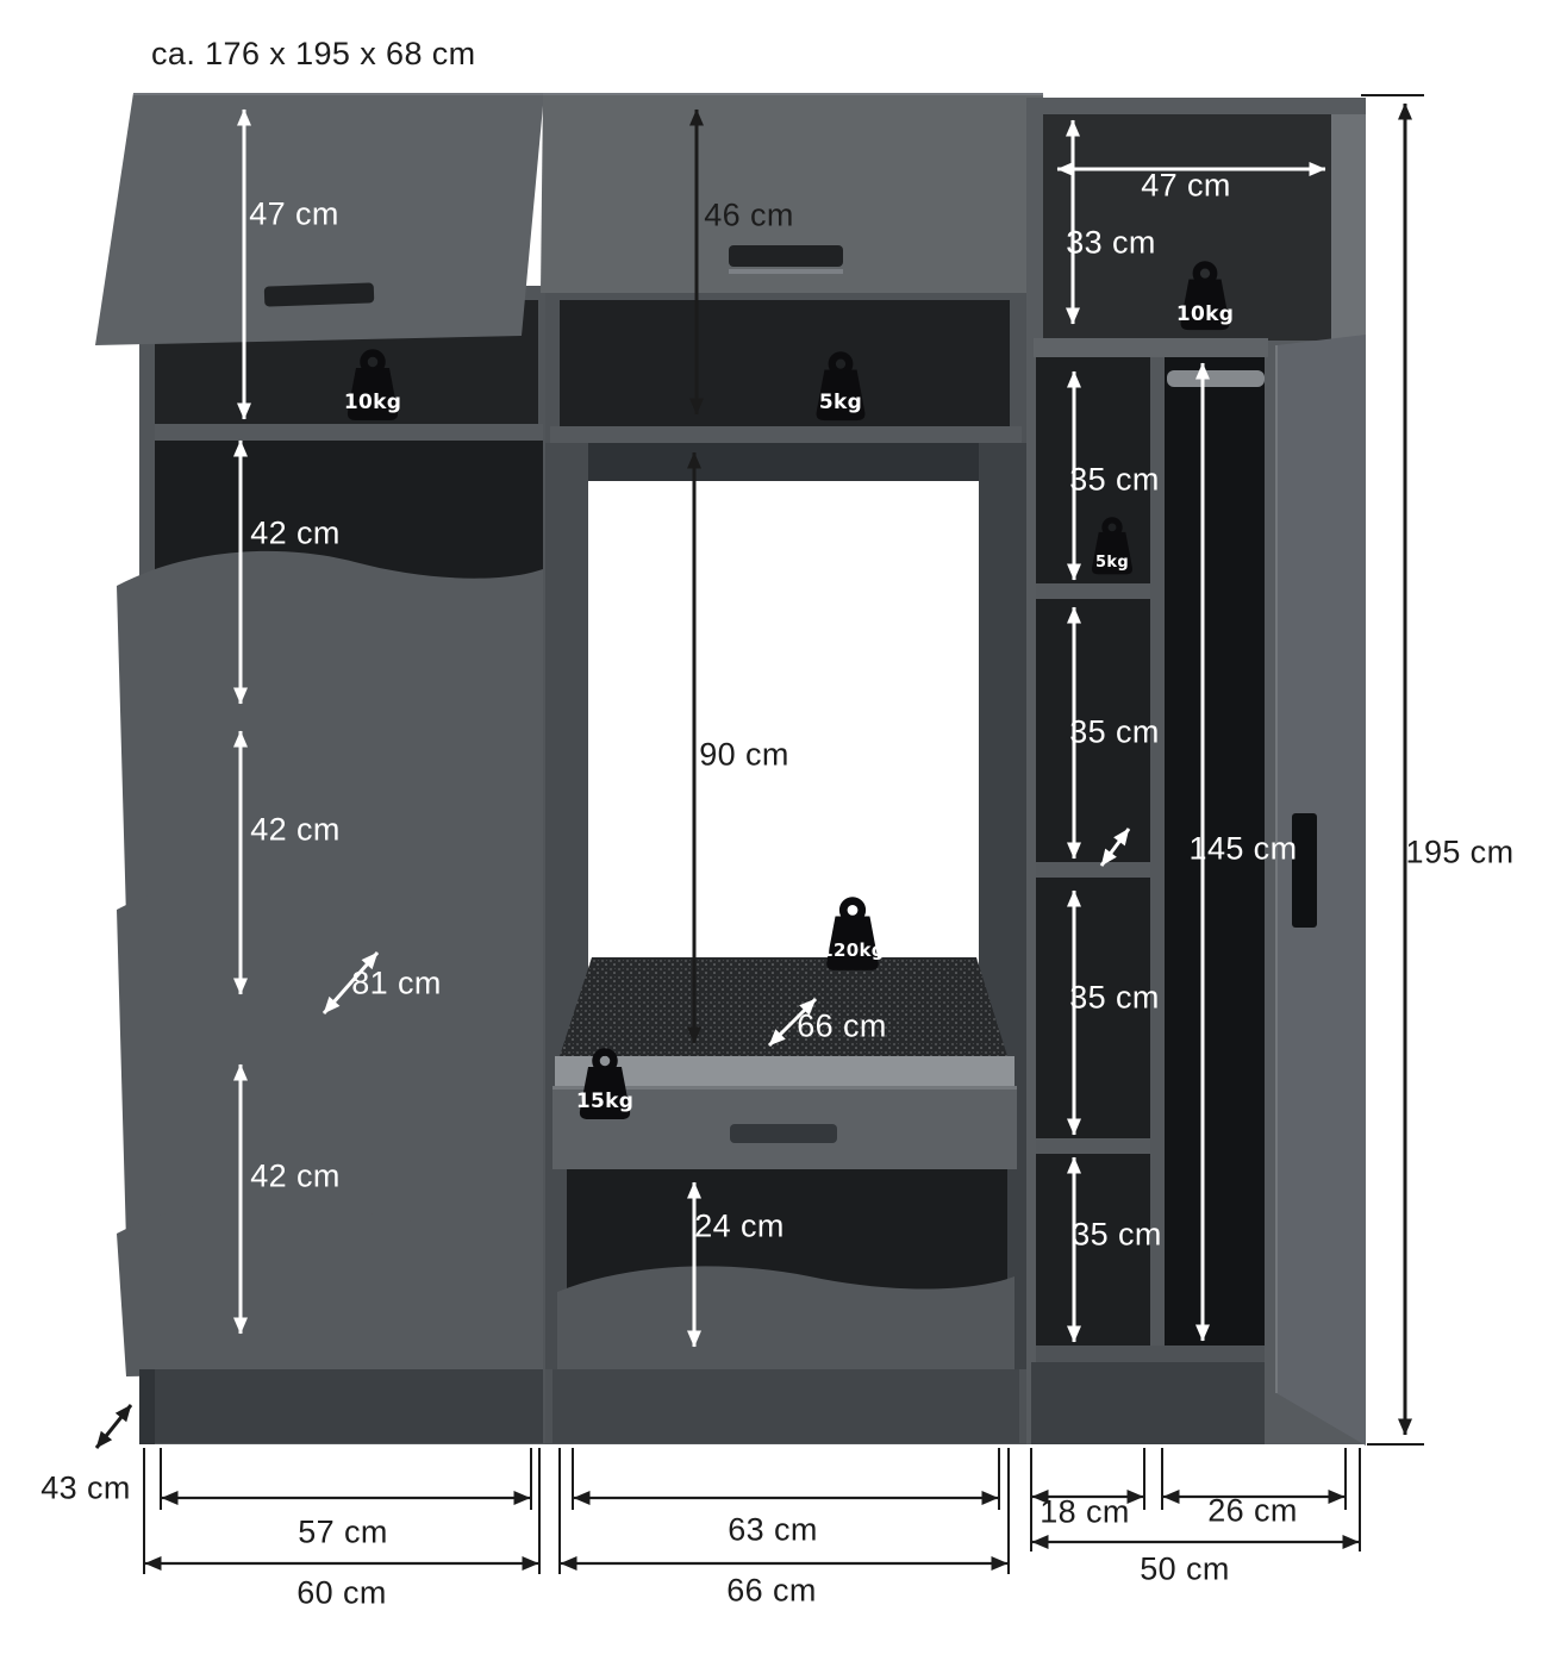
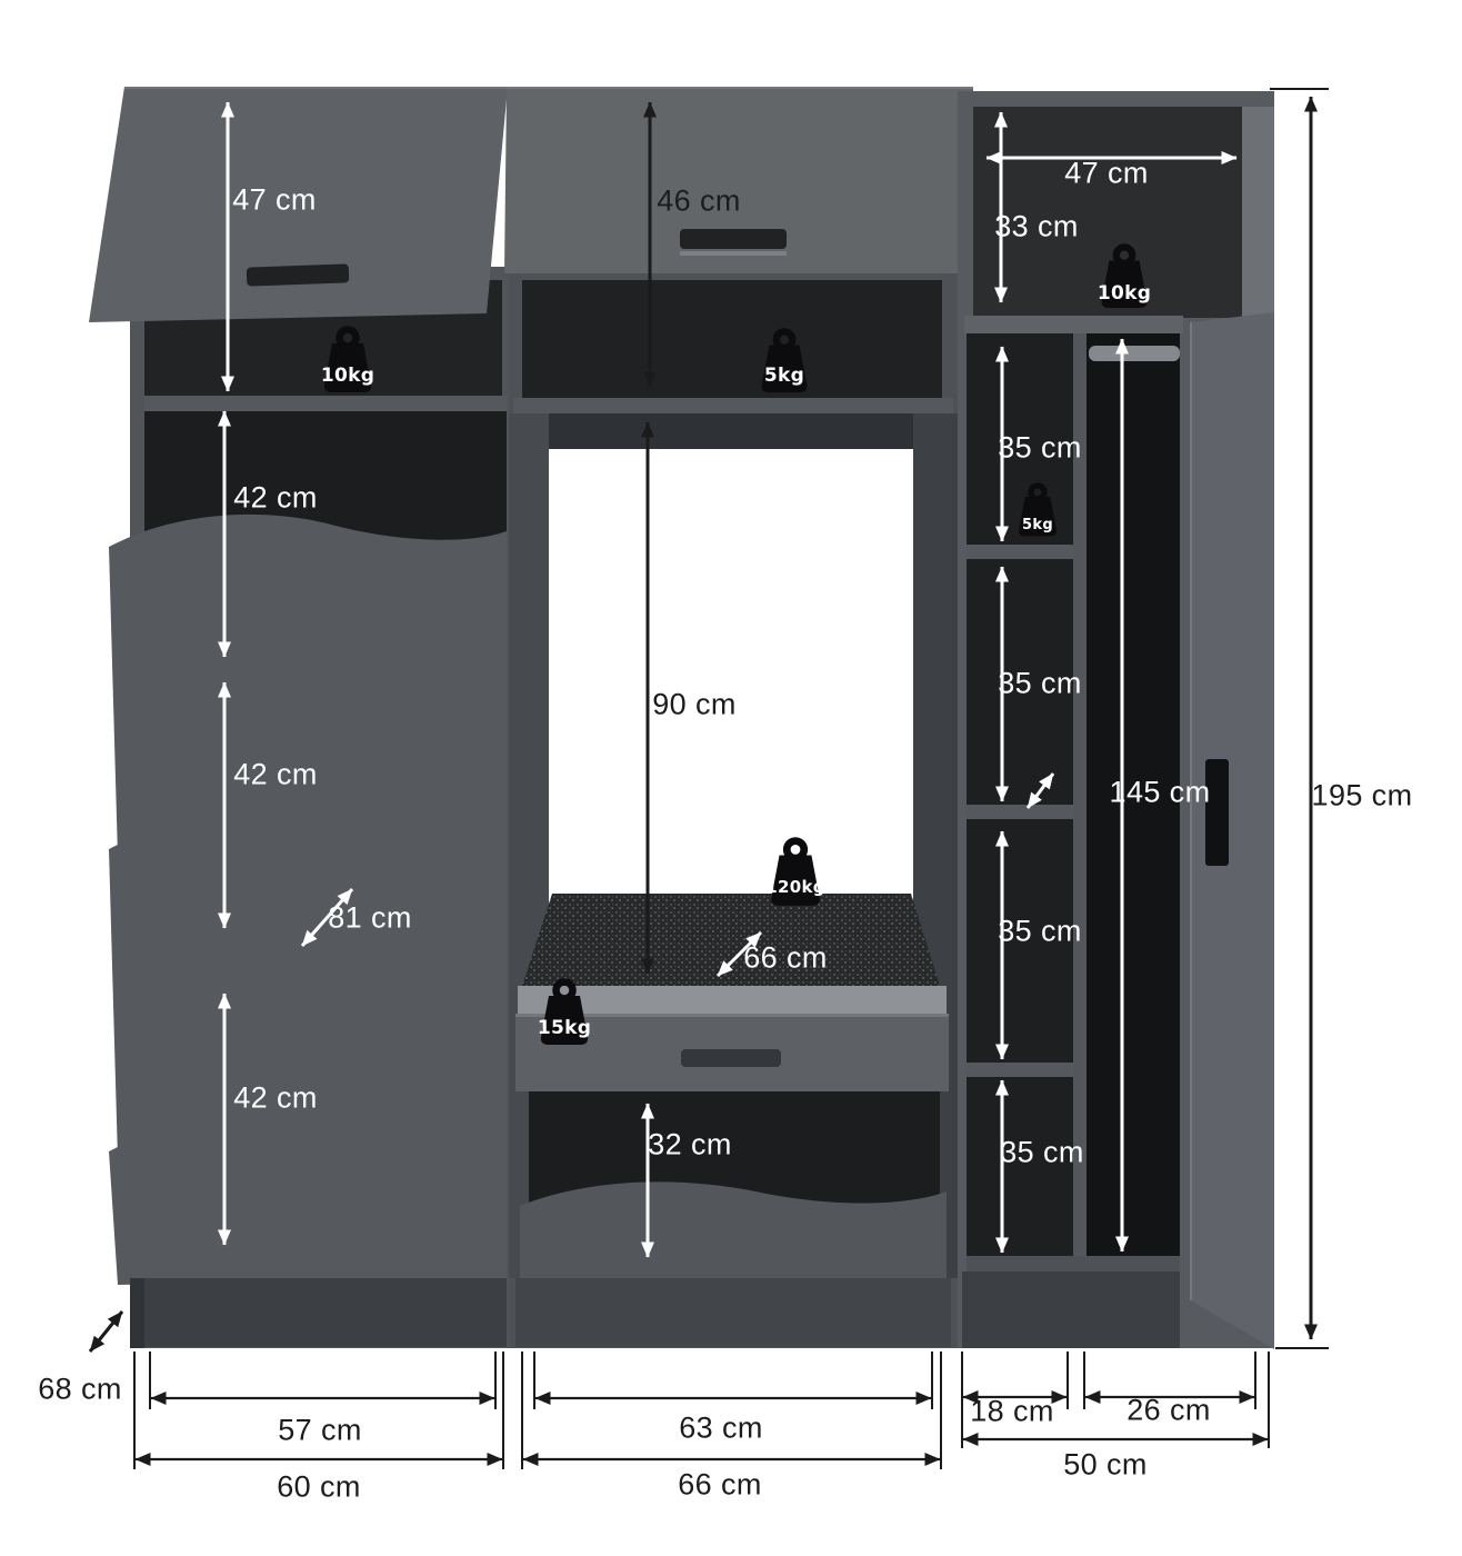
- ca. 176 x 195 x 68 cm
  47 cm
  46 cm
  47 cm
  33 cm
  42 cm
  42 cm
  42 cm
  81 cm
  90 cm
  66 cm
- 24 cm
+ 32 cm
  35 cm
  35 cm
  35 cm
  35 cm
  145 cm
  195 cm
- 43 cm
+ 68 cm
  57 cm
  60 cm
  63 cm
  66 cm
  18 cm
  26 cm
  50 cm
  10kg
  5kg
  10kg
  5kg
  120kg
  15kg
